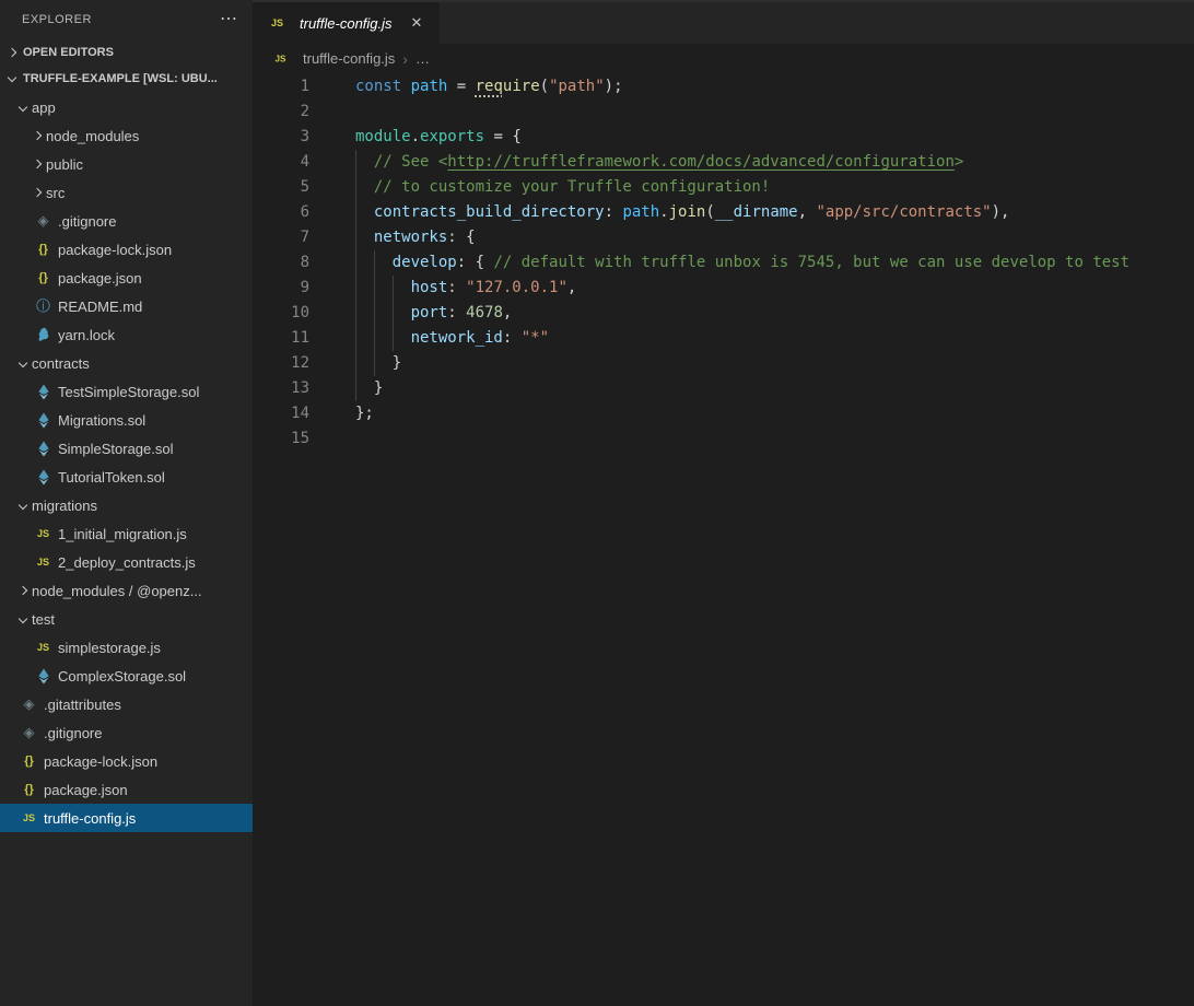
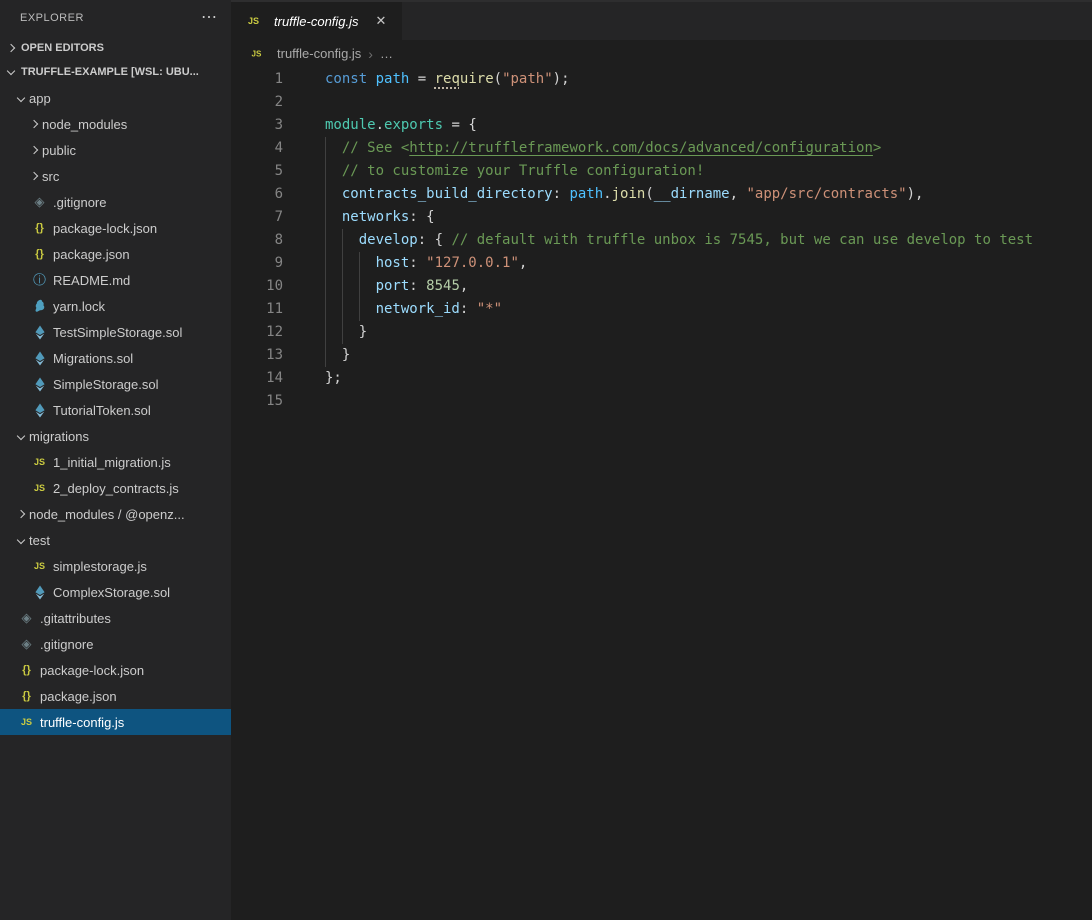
  EXPLORER
  ⋯
  OPEN EDITORS
  TRUFFLE-EXAMPLE [WSL: UBU...
  app
  node_modules
  public
  src
  ◈
  .gitignore
  {}
  package-lock.json
  {}
  package.json
  ⓘ
  README.md
  yarn.lock
- contracts
  TestSimpleStorage.sol
  Migrations.sol
  SimpleStorage.sol
  TutorialToken.sol
  migrations
  JS
  1_initial_migration.js
  JS
  2_deploy_contracts.js
  node_modules / @openz...
  test
  JS
  simplestorage.js
  ComplexStorage.sol
  ◈
  .gitattributes
  ◈
  .gitignore
  {}
  package-lock.json
  {}
  package.json
  JS
  truffle-config.js
  JS
  truffle-config.js
  ✕
  JS
  truffle-config.js
  ›
  …
  1
  const path = require("path");
  2
  3
  module.exports = {
  4
  // See <http://truffleframework.com/docs/advanced/configuration>
  5
  // to customize your Truffle configuration!
  6
  contracts_build_directory: path.join(__dirname, "app/src/contracts"),
  7
  networks: {
  8
  develop: { // default with truffle unbox is 7545, but we can use develop to test
  9
  host: "127.0.0.1",
  10
- port: 4678,
+ port: 8545,
  11
  network_id: "*"
  12
  }
  13
  }
  14
  };
  15
